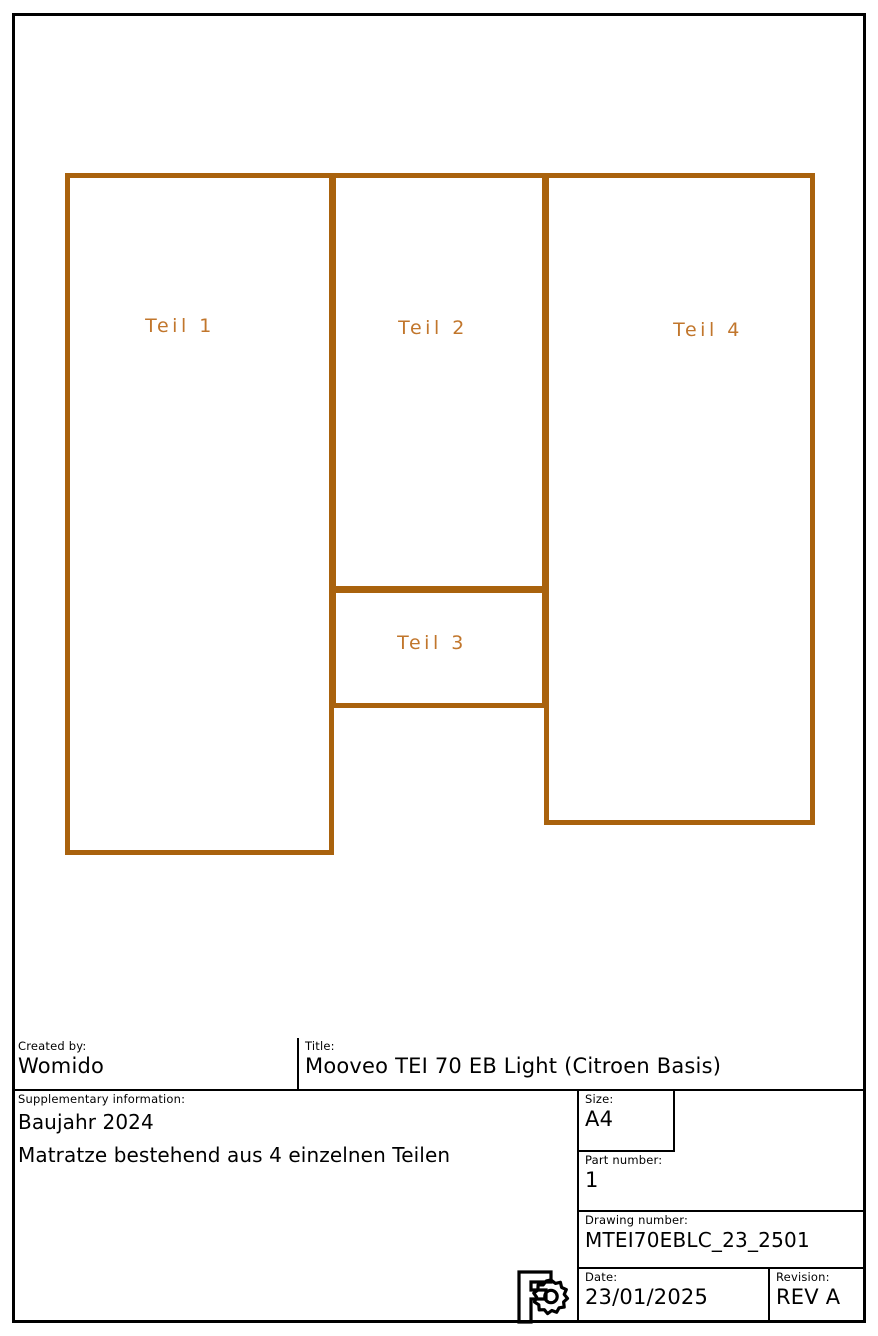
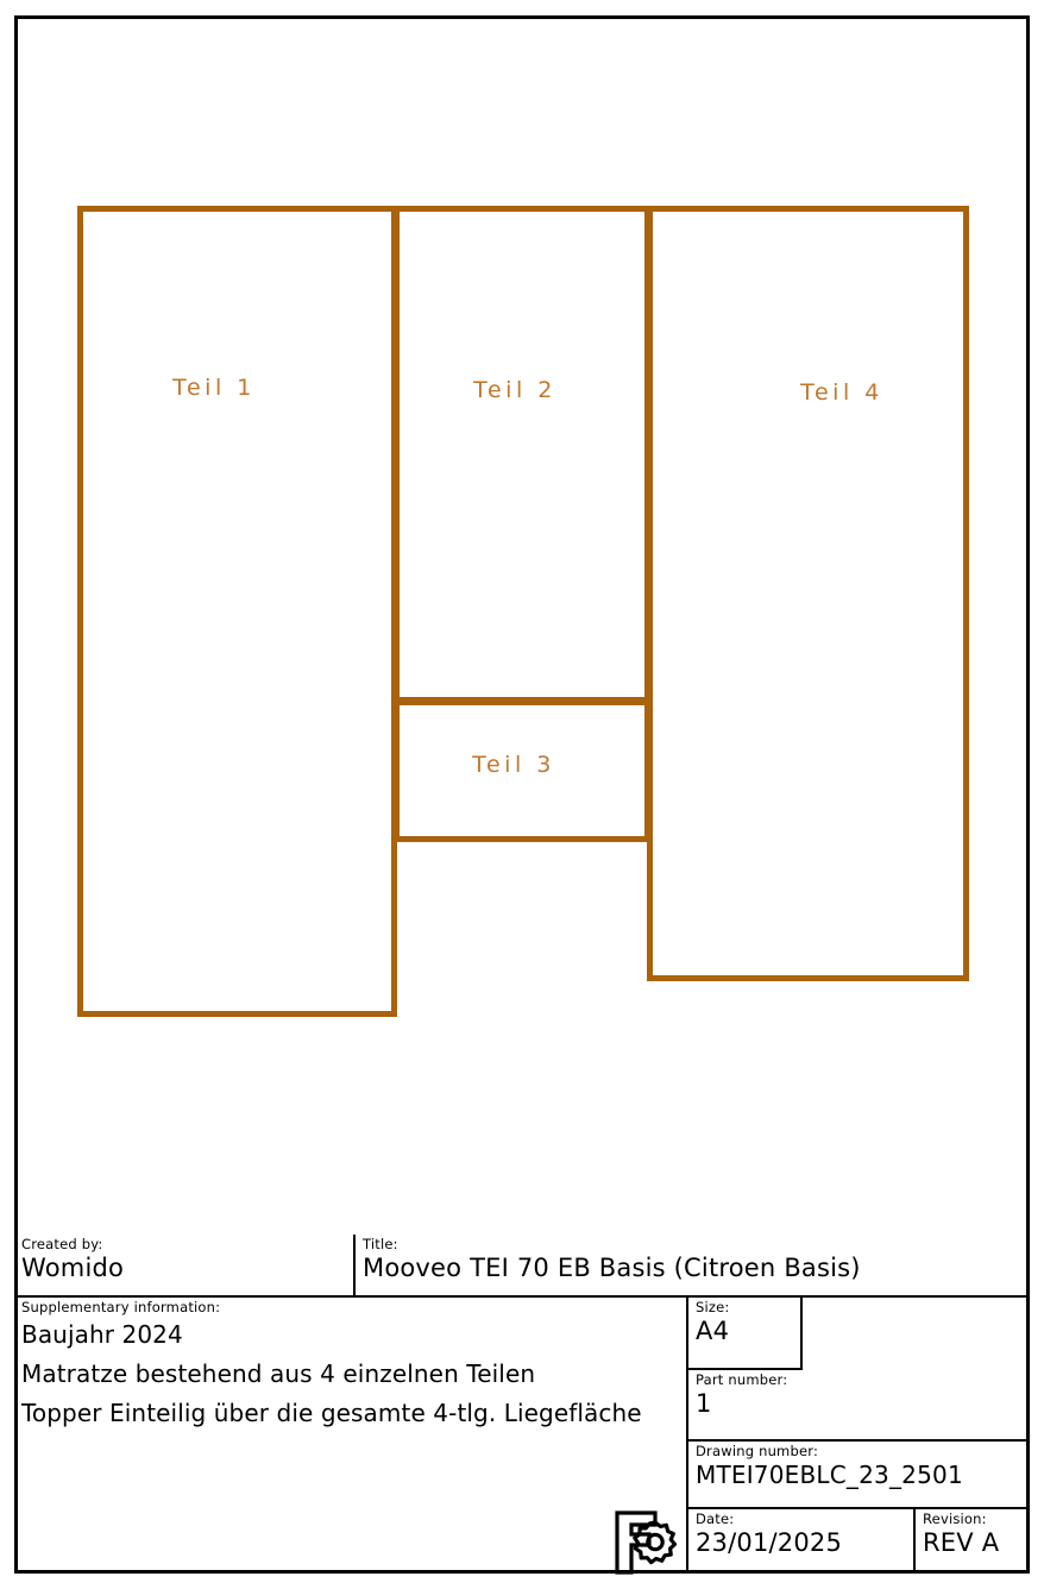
  Teil 1
  Teil 2
  Teil 3
  Teil 4
  Created by:
  Womido
  Title:
- Mooveo TEI 70 EB Light (Citroen Basis)
+ Mooveo TEI 70 EB Basis (Citroen Basis)
  Supplementary information:
  Baujahr 2024
  Matratze bestehend aus 4 einzelnen Teilen
+ Topper Einteilig über die gesamte 4-tlg. Liegefläche
  Size:
  A4
  Part number:
  1
  Drawing number:
  MTEI70EBLC_23_2501
  Date:
  23/01/2025
  Revision:
  REV A
